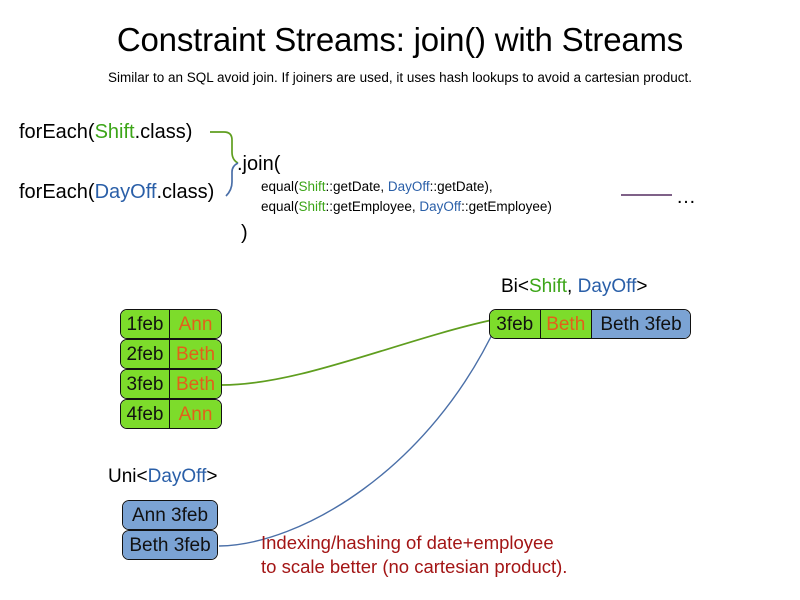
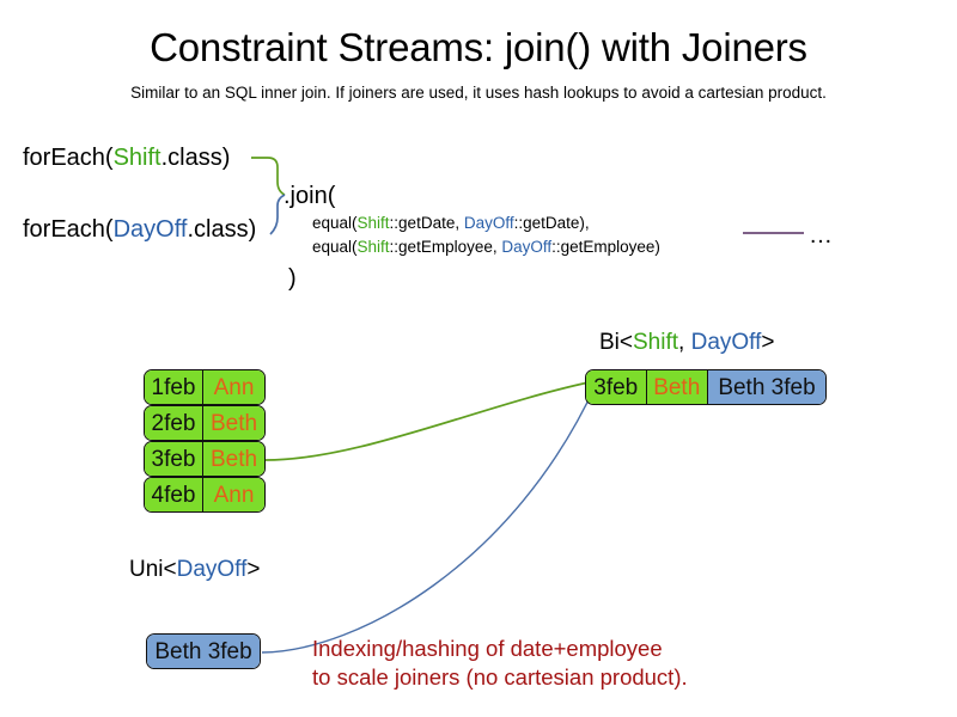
- Constraint Streams: join() with Streams
+ Constraint Streams: join() with Joiners
- Similar to an SQL avoid join. If joiners are used, it uses hash lookups to avoid a cartesian product.
+ Similar to an SQL inner join. If joiners are used, it uses hash lookups to avoid a cartesian product.
  forEach(Shift.class)
  forEach(DayOff.class)
  .join(
  equal(Shift::getDate, DayOff::getDate),
  equal(Shift::getEmployee, DayOff::getEmployee)
  )
  …
  1feb
  Ann
  2feb
  Beth
  3feb
  Beth
  4feb
  Ann
  Uni<DayOff>
- Ann 3feb
  Beth 3feb
  Bi<Shift, DayOff>
  3feb
  Beth
  Beth 3feb
  Indexing/hashing of date+employee
- to scale better (no cartesian product).
+ to scale joiners (no cartesian product).
